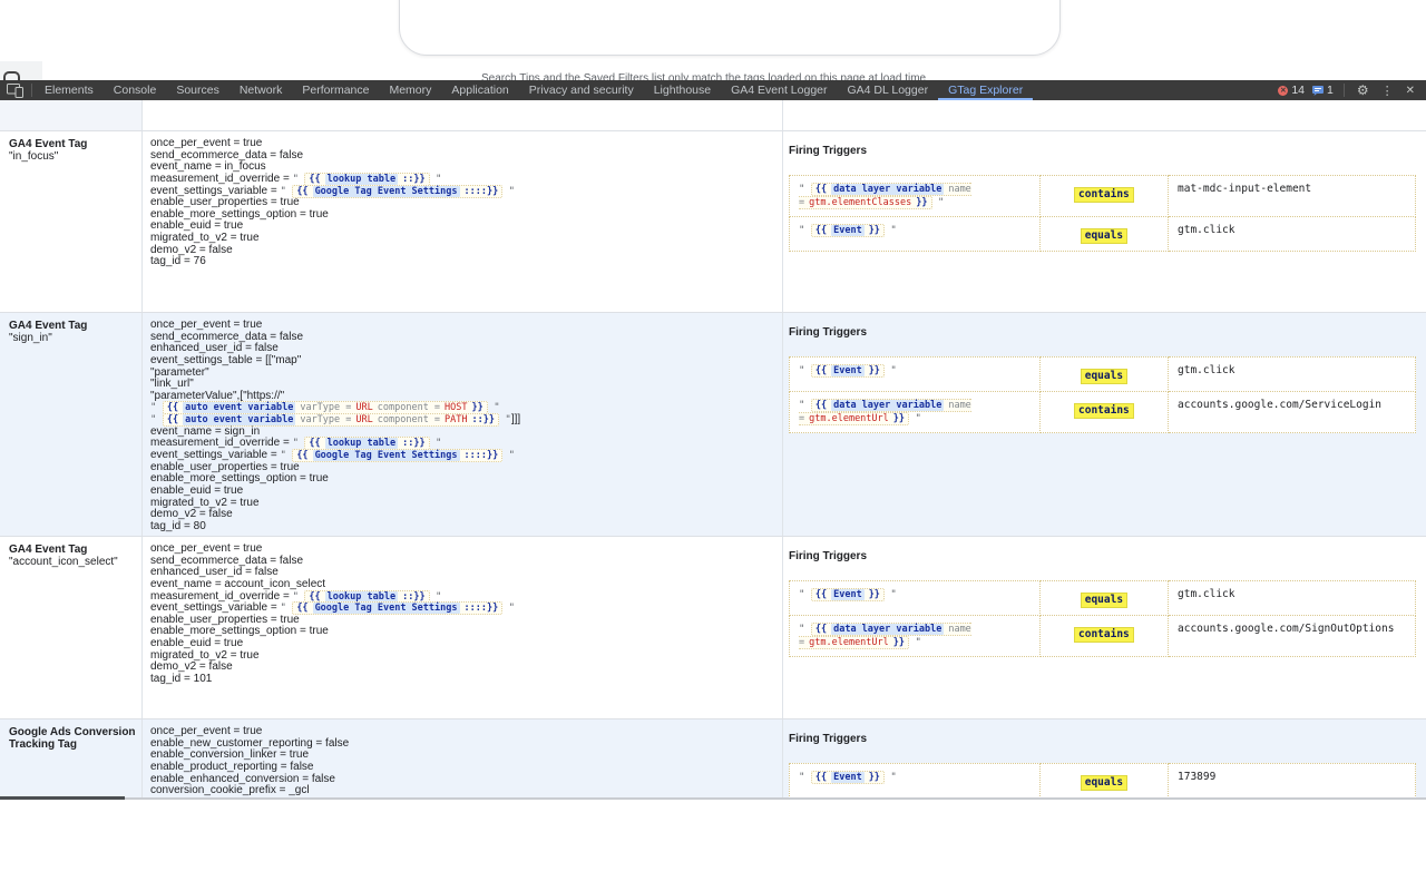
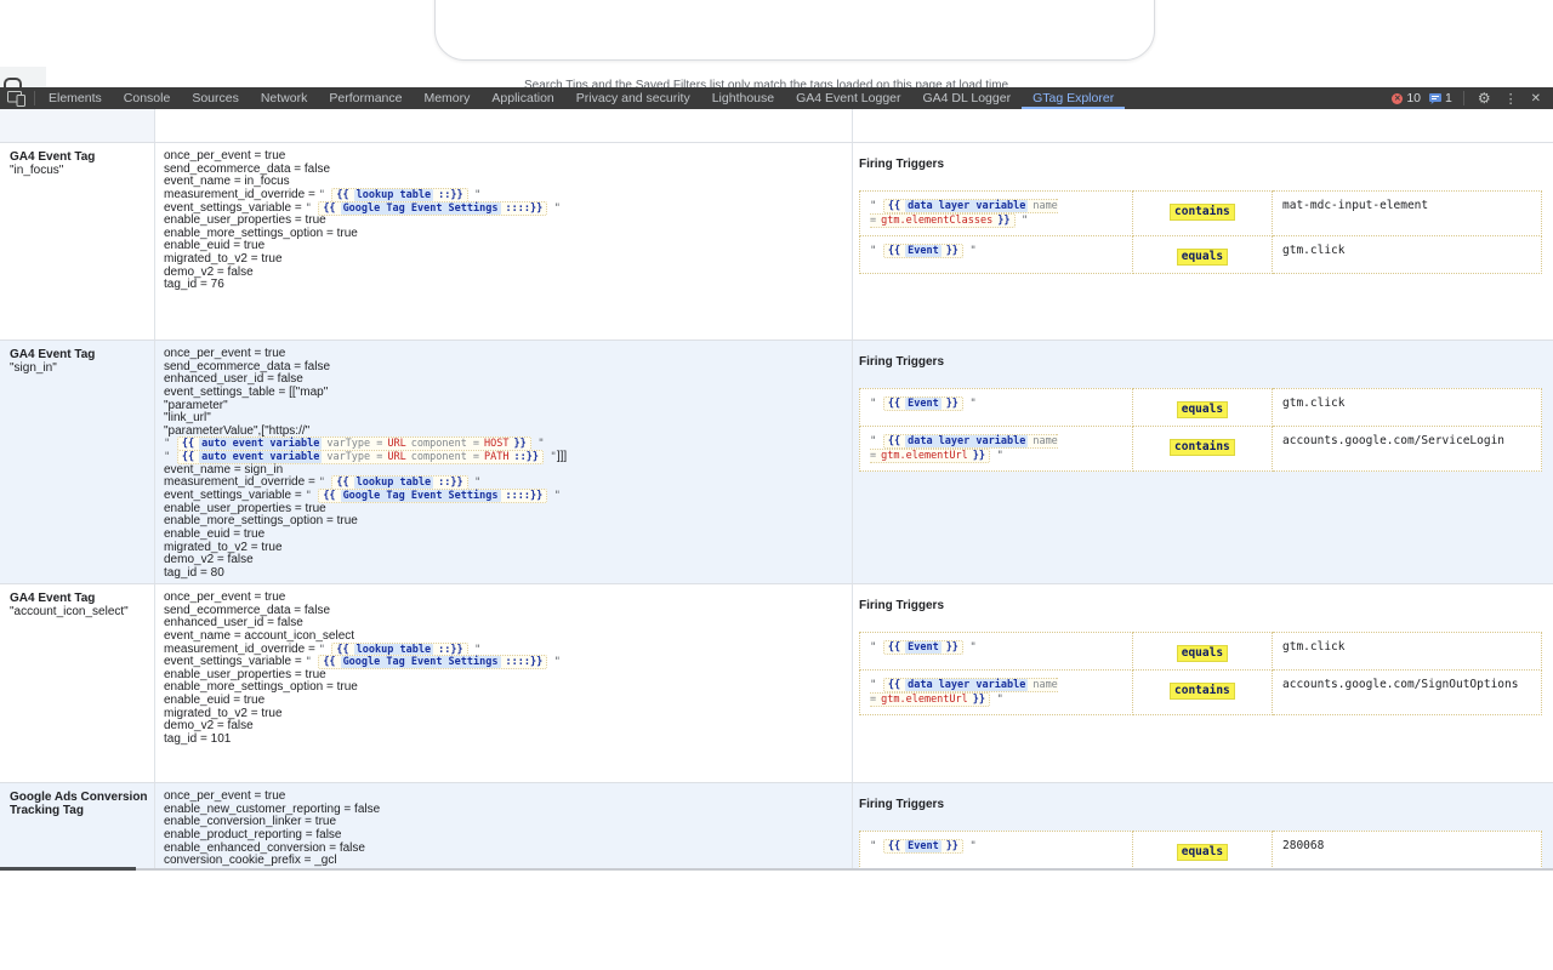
  Search Tips and the Saved Filters list only match the tags loaded on this page at load time
  Elements
  Console
  Sources
  Network
  Performance
  Memory
  Application
  Privacy and security
  Lighthouse
  GA4 Event Logger
  GA4 DL Logger
  GTag Explorer
- 14
+ 10
  1
  ⚙
  ⋮
  ✕
  GA4 Event Tag
  "in_focus"
  once_per_event = true
  send_ecommerce_data = false
  event_name = in_focus
  measurement_id_override = " {{ lookup table ::}} "
  event_settings_variable = " {{ Google Tag Event Settings ::::}} "
  enable_user_properties = true
  enable_more_settings_option = true
  enable_euid = true
  migrated_to_v2 = true
  demo_v2 = false
  tag_id = 76
  Firing Triggers
  " {{ data layer variable name = gtm.elementClasses }} "	contains	mat-mdc-input-element
  " {{ Event }} "	equals	gtm.click
  GA4 Event Tag
  "sign_in"
  once_per_event = true
  send_ecommerce_data = false
  enhanced_user_id = false
  event_settings_table = [["map"
  "parameter"
  "link_url"
  "parameterValue",["https://"
  " {{ auto event variable varType = URL component = HOST }} "
  " {{ auto event variable varType = URL component = PATH ::}} "]]]
  event_name = sign_in
  measurement_id_override = " {{ lookup table ::}} "
  event_settings_variable = " {{ Google Tag Event Settings ::::}} "
  enable_user_properties = true
  enable_more_settings_option = true
  enable_euid = true
  migrated_to_v2 = true
  demo_v2 = false
  tag_id = 80
  Firing Triggers
  " {{ Event }} "	equals	gtm.click
  " {{ data layer variable name = gtm.elementUrl }} "	contains	accounts.google.com/ServiceLogin
  GA4 Event Tag
  "account_icon_select"
  once_per_event = true
  send_ecommerce_data = false
  enhanced_user_id = false
  event_name = account_icon_select
  measurement_id_override = " {{ lookup table ::}} "
  event_settings_variable = " {{ Google Tag Event Settings ::::}} "
  enable_user_properties = true
  enable_more_settings_option = true
  enable_euid = true
  migrated_to_v2 = true
  demo_v2 = false
  tag_id = 101
  Firing Triggers
  " {{ Event }} "	equals	gtm.click
  " {{ data layer variable name = gtm.elementUrl }} "	contains	accounts.google.com/SignOutOptions
  Google Ads Conversion Tracking Tag
  once_per_event = true
  enable_new_customer_reporting = false
  enable_conversion_linker = true
  enable_product_reporting = false
  enable_enhanced_conversion = false
  conversion_cookie_prefix = _gcl
  Firing Triggers
- " {{ Event }} "	equals	173899
+ " {{ Event }} "	equals	280068
